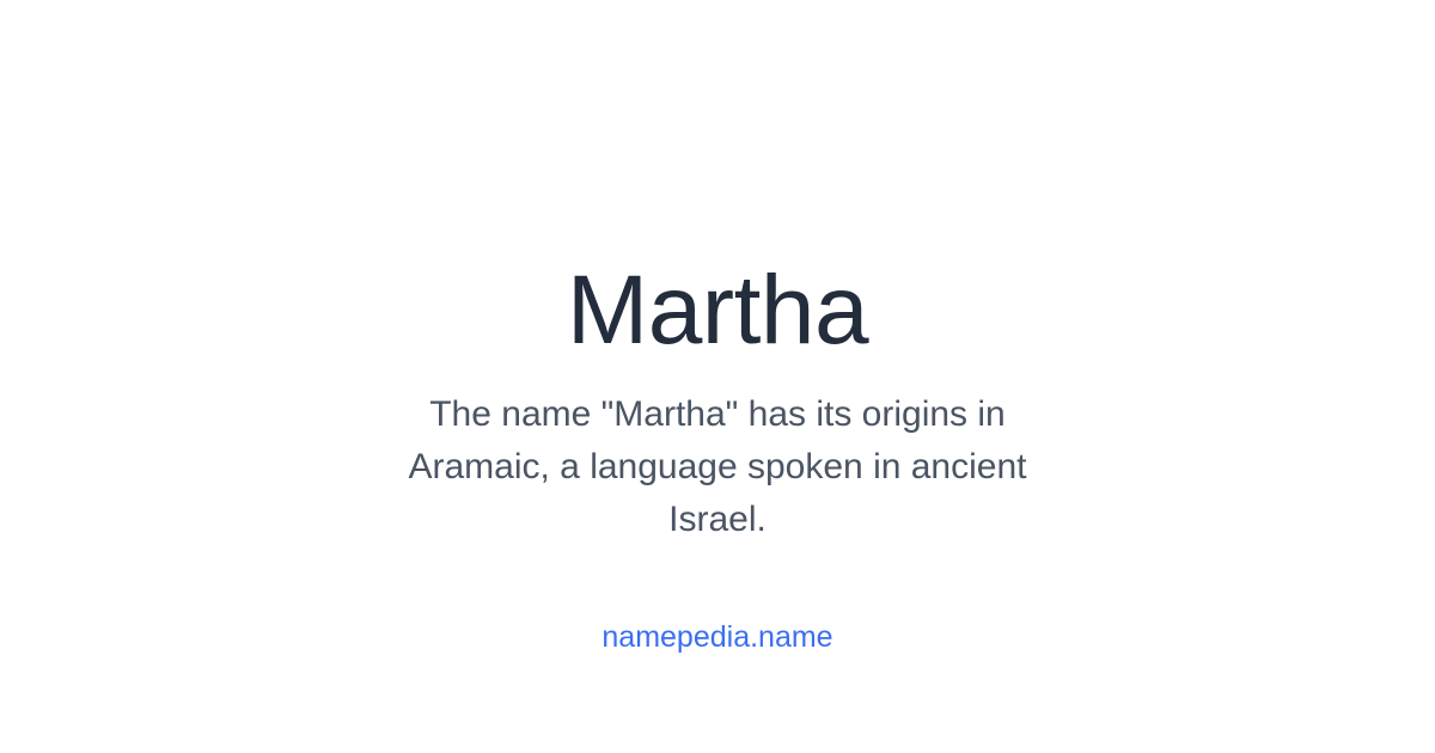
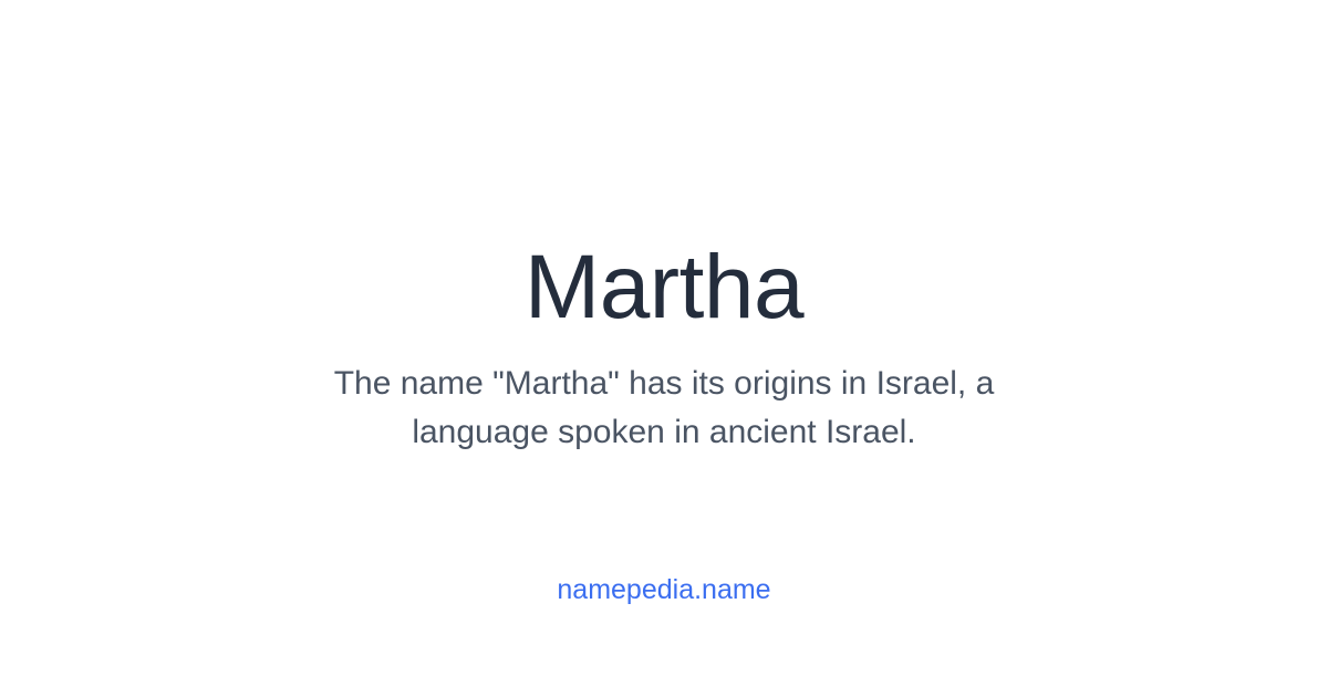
  Martha
- The name "Martha" has its origins in Aramaic, a language spoken in ancient Israel.
+ The name "Martha" has its origins in Israel, a language spoken in ancient Israel.
  namepedia.name
